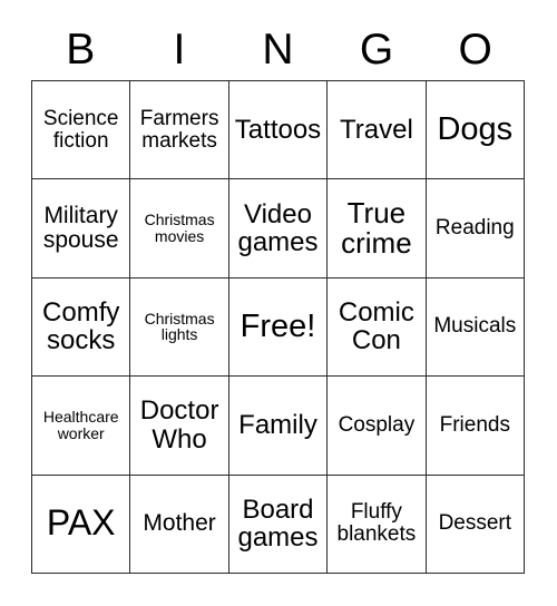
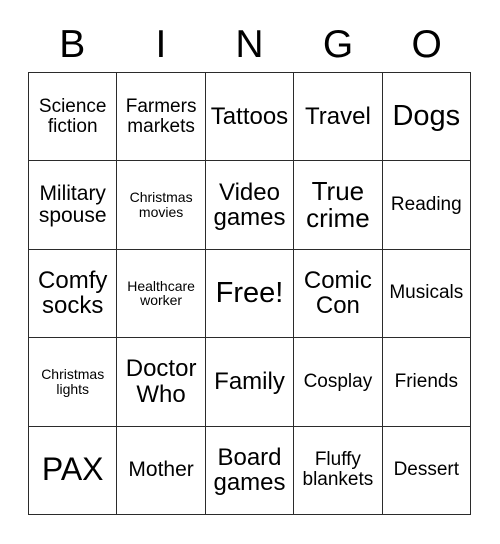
  B
  I
  N
  G
  O
  Science fiction
  Farmers markets
  Tattoos
  Travel
  Dogs
  Military spouse
  Christmas movies
  Video games
  True crime
  Reading
  Comfy socks
- Christmas lights
+ Healthcare worker
  Free!
  Comic Con
  Musicals
- Healthcare worker
+ Christmas lights
  Doctor Who
  Family
  Cosplay
  Friends
  PAX
  Mother
  Board games
  Fluffy blankets
  Dessert
